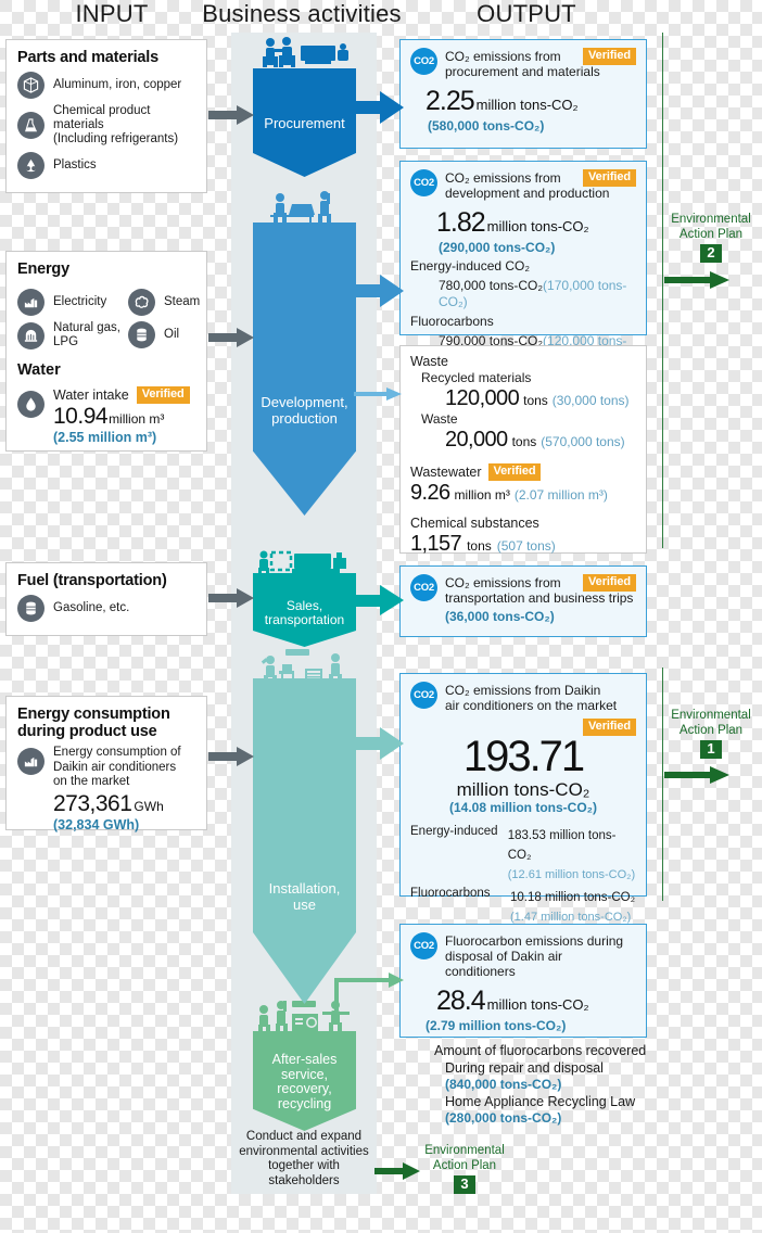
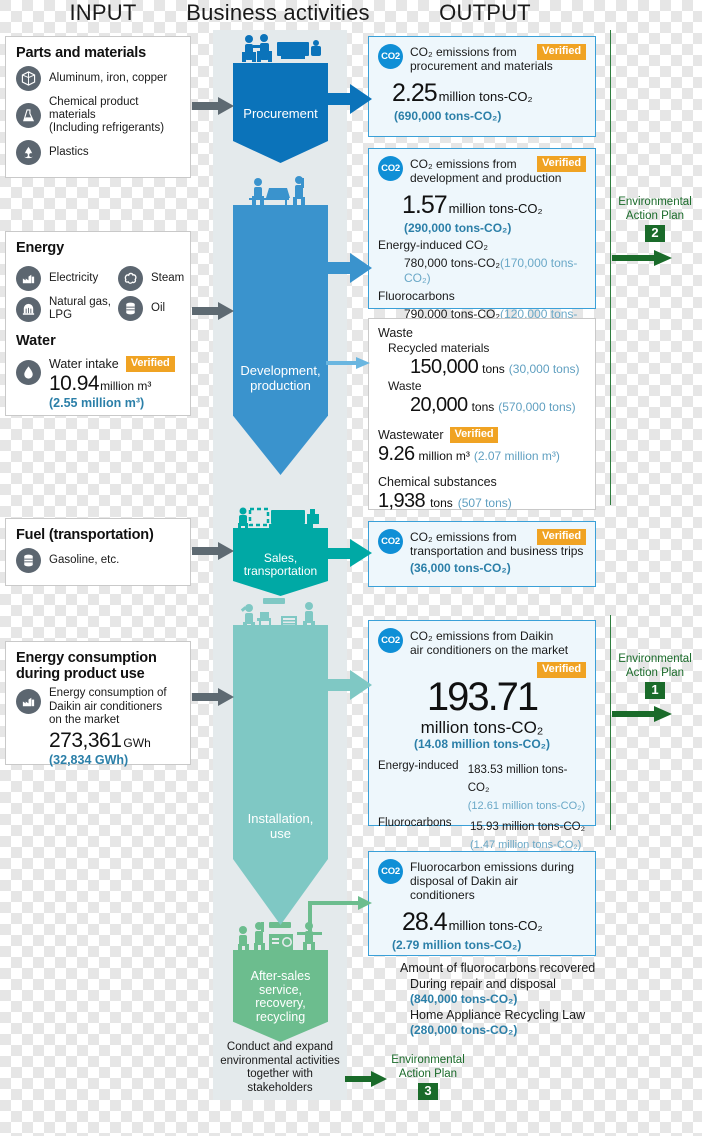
  INPUT
  Business activities
  OUTPUT
  Procurement
  Development,
  production
  Sales,
  transportation
  Installation,
  use
  After-sales
  service,
  recovery,
  recycling
  Parts and materials
  Aluminum, iron, copper
  Chemical product materials
  (Including refrigerants)
  Plastics
  Energy
  Electricity
  Natural gas,
  LPG
  Steam
  Oil
  Water
  Water intake
  Verified
  10.94
  million m³
  (2.55 million m³)
  Fuel (transportation)
  Gasoline, etc.
  Energy consumption
  during product use
  Energy consumption of
  Daikin air conditioners
  on the market
  273,361
  GWh
  (32,834 GWh)
  CO2
  CO₂ emissions from
  procurement and materials
  Verified
  2.25
  million tons-CO₂
- (580,000 tons-CO₂)
+ (690,000 tons-CO₂)
  CO2
  CO₂ emissions from
  development and production
  Verified
- 1.82
+ 1.57
  million tons-CO₂
  (290,000 tons-CO₂)
  Energy-induced CO₂
  780,000 tons-CO₂(170,000 tons-CO₂)
  Fluorocarbons
  790,000 tons-CO₂(120,000 tons-
  Waste
  Recycled materials
- 120,000
+ 150,000
  tons
  (30,000 tons)
  Waste
  20,000
  tons
  (570,000 tons)
  Wastewater
  Verified
  9.26
  million m³
  (2.07 million m³)
  Chemical substances
- 1,157
+ 1,938
  tons
  (507 tons)
  CO2
  CO₂ emissions from
  transportation and business trips
  Verified
  (36,000 tons-CO₂)
  CO2
  CO₂ emissions from Daikin
  air conditioners on the market
  Verified
  193.71
  million tons-CO₂
  (14.08 million tons-CO₂)
  Energy-induced
  183.53 million tons-CO₂
  (12.61 million tons-CO₂)
  Fluorocarbons
- 10.18 million tons-CO₂
+ 15.93 million tons-CO₂
  (1.47 million tons-CO₂)
  CO2
  Fluorocarbon emissions during
  disposal of Dakin air conditioners
  28.4
  million tons-CO₂
  (2.79 million tons-CO₂)
  Amount of fluorocarbons recovered
  During repair and disposal
  (840,000 tons-CO₂)
  Home Appliance Recycling Law
  (280,000 tons-CO₂)
  Environmental
  Action Plan
  2
  Environmental
  Action Plan
  1
  Environmental
  Action Plan
  3
  Conduct and expand
  environmental activities
  together with
  stakeholders
